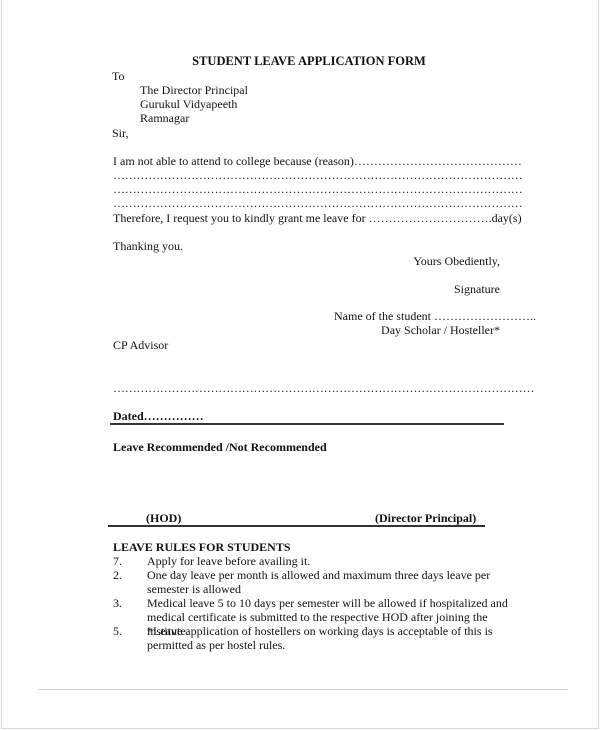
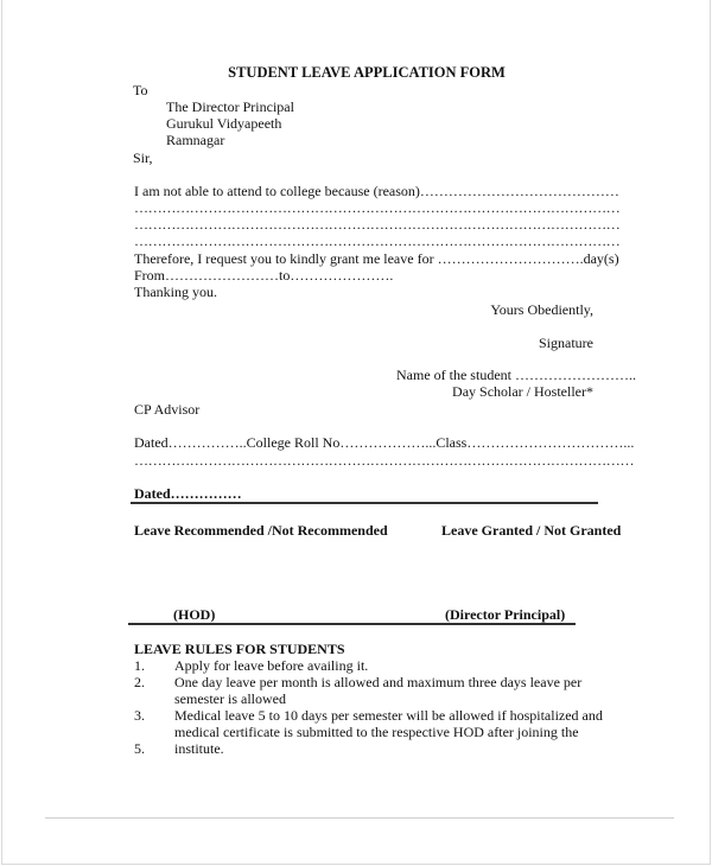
  STUDENT LEAVE APPLICATION FORM
  To
  The Director Principal
  Gurukul Vidyapeeth
  Ramnagar
  Sir,
  I am not able to attend to college because (reason)……………………………………
  ……………………………………………………………………………………………
  ……………………………………………………………………………………………
  ……………………………………………………………………………………………
  Therefore, I request you to kindly grant me leave for ………………………….day(s)
+ From……………………to………………….
  Thanking you.
  Yours Obediently,
  Signature
  Name of the student ……………………..
  Day Scholar / Hosteller*
  CP Advisor
+ Dated……………..College Roll No………………...Class……………………………...
  ………………………………………………………………………………………………
  Dated……………
  Leave Recommended /Not Recommended
+ Leave Granted / Not Granted
  (HOD)
  (Director Principal)
  LEAVE RULES FOR STUDENTS
- 7.
+ 1.
  Apply for leave before availing it.
  2.
  One day leave per month is allowed and maximum three days leave per semester is allowed
  3.
  Medical leave 5 to 10 days per semester will be allowed if hospitalized and medical certificate is submitted to the respective HOD after joining the institute.
  5.
- *Leave application of hostellers on working days is acceptable of this is permitted as per hostel rules.
